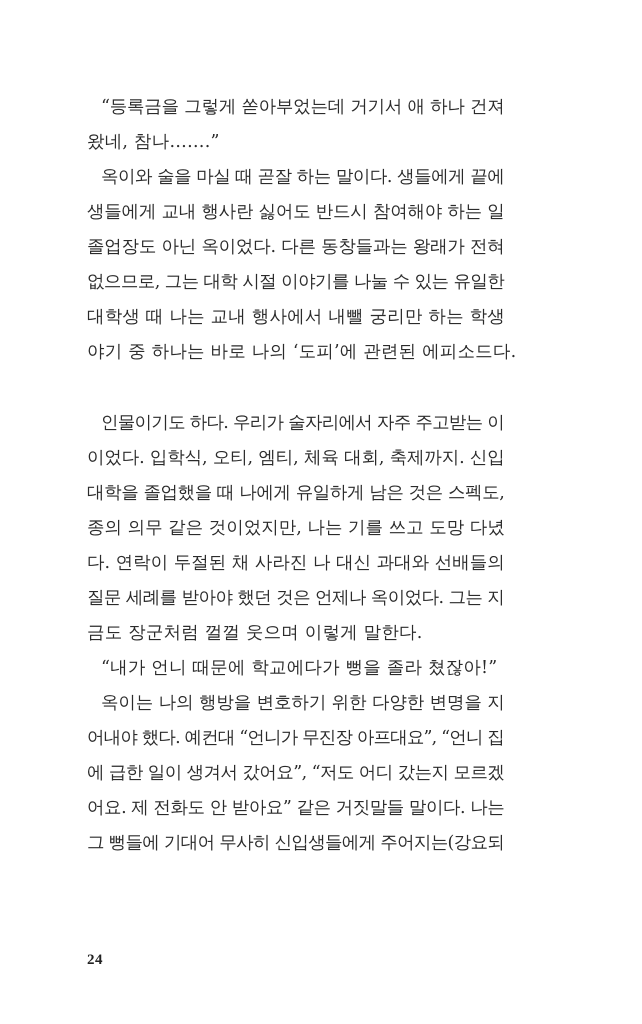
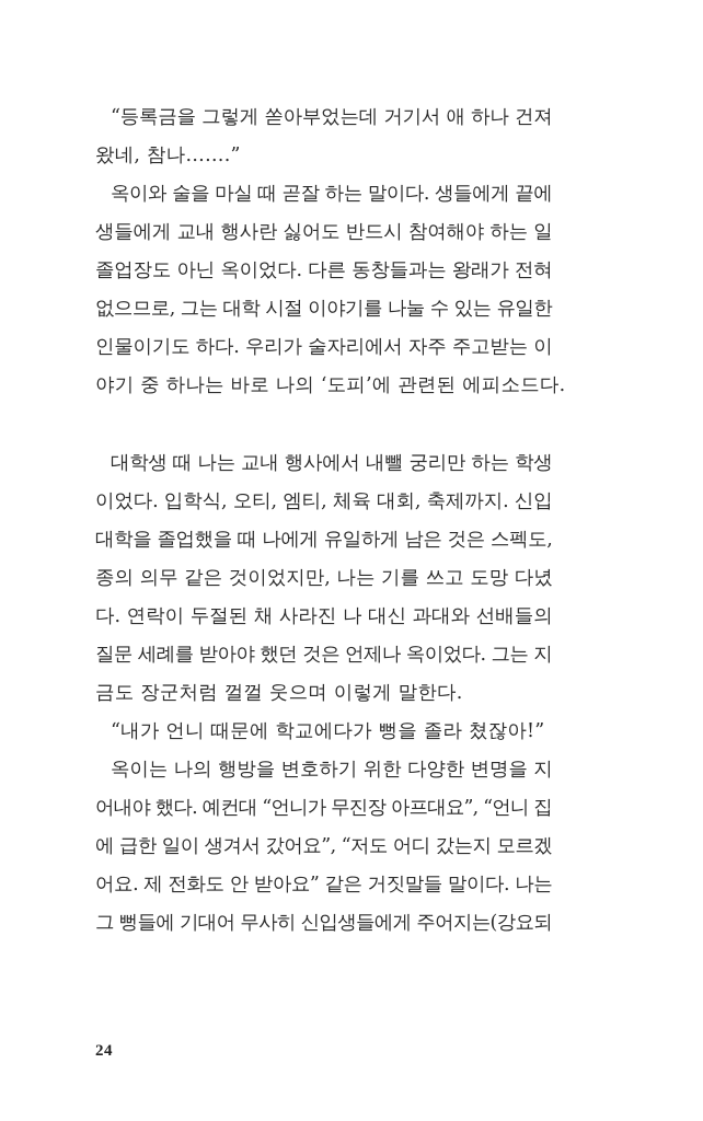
  “등록금을 그렇게 쏟아부었는데 거기서 애 하나 건져
  왔네, 참나…….”
  옥이와 술을 마실 때 곧잘 하는 말이다. 생들에게 끝에
  생들에게 교내 행사란 싫어도 반드시 참여해야 하는 일
  졸업장도 아닌 옥이었다. 다른 동창들과는 왕래가 전혀
  없으므로, 그는 대학 시절 이야기를 나눌 수 있는 유일한
- 대학생 때 나는 교내 행사에서 내뺄 궁리만 하는 학생
+ 인물이기도 하다. 우리가 술자리에서 자주 주고받는 이
  야기 중 하나는 바로 나의 ‘도피’에 관련된 에피소드다.
- 인물이기도 하다. 우리가 술자리에서 자주 주고받는 이
+ 대학생 때 나는 교내 행사에서 내뺄 궁리만 하는 학생
  이었다. 입학식, 오티, 엠티, 체육 대회, 축제까지. 신입
  대학을 졸업했을 때 나에게 유일하게 남은 것은 스펙도,
  종의 의무 같은 것이었지만, 나는 기를 쓰고 도망 다녔
  다. 연락이 두절된 채 사라진 나 대신 과대와 선배들의
  질문 세례를 받아야 했던 것은 언제나 옥이었다. 그는 지
  금도 장군처럼 껄껄 웃으며 이렇게 말한다.
  “내가 언니 때문에 학교에다가 뻥을 졸라 쳤잖아!”
  옥이는 나의 행방을 변호하기 위한 다양한 변명을 지
  어내야 했다. 예컨대 “언니가 무진장 아프대요”, “언니 집
  에 급한 일이 생겨서 갔어요”, “저도 어디 갔는지 모르겠
  어요. 제 전화도 안 받아요” 같은 거짓말들 말이다. 나는
  그 뻥들에 기대어 무사히 신입생들에게 주어지는(강요되
  24
